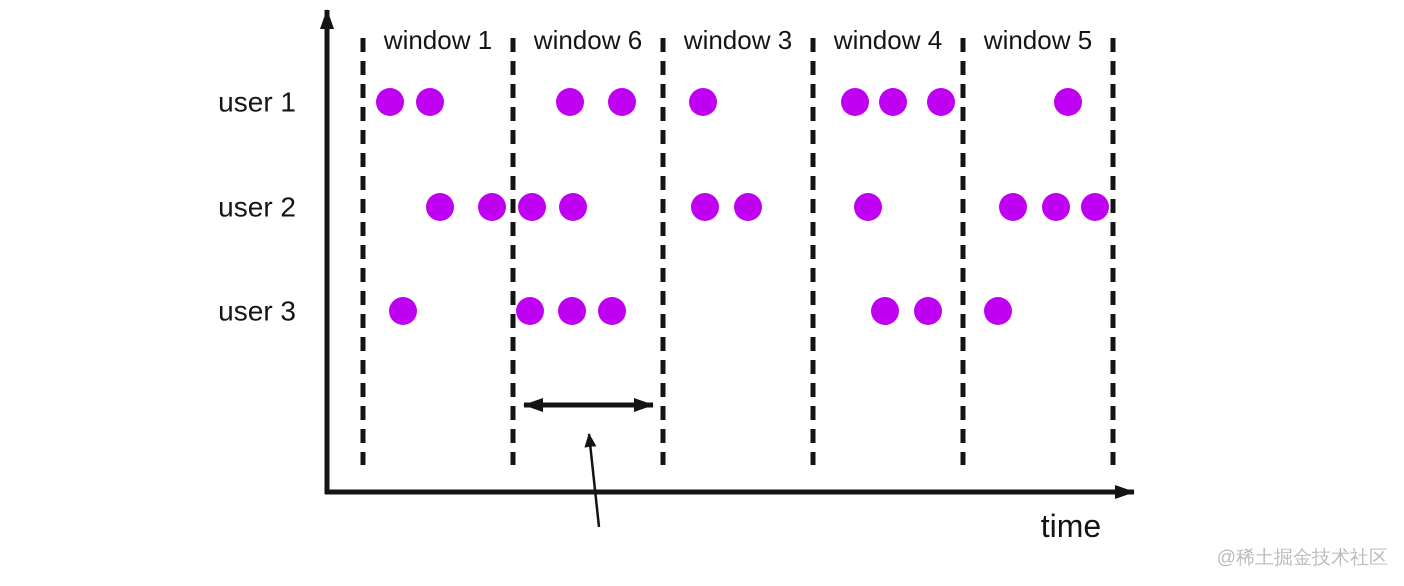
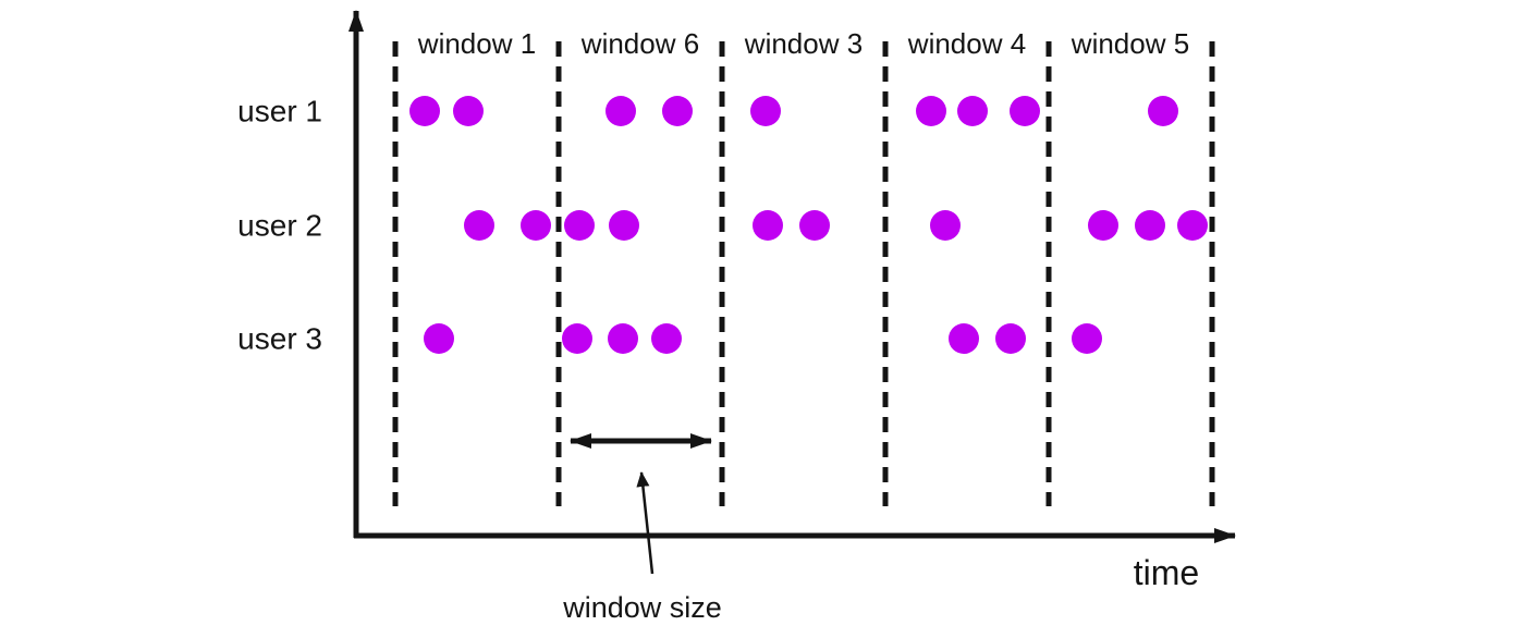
  window 1
  window 6
  window 3
  window 4
  window 5
  user 1
  user 2
  user 3
+ window size
  time
- @稀土掘金技术社区
